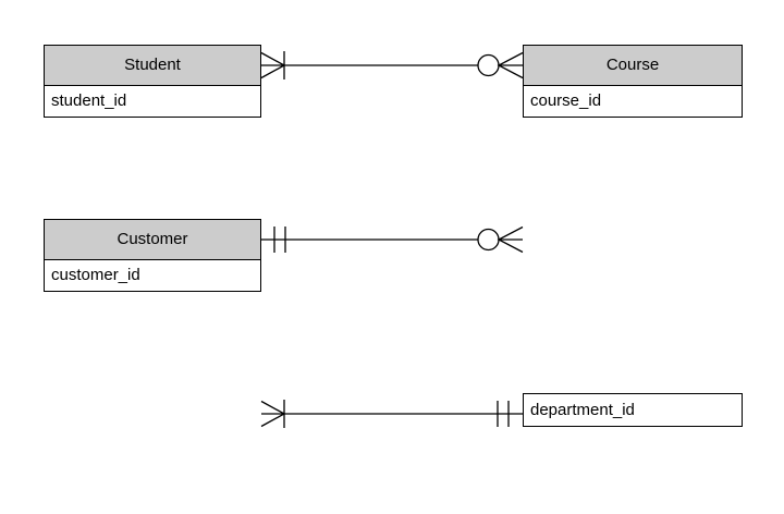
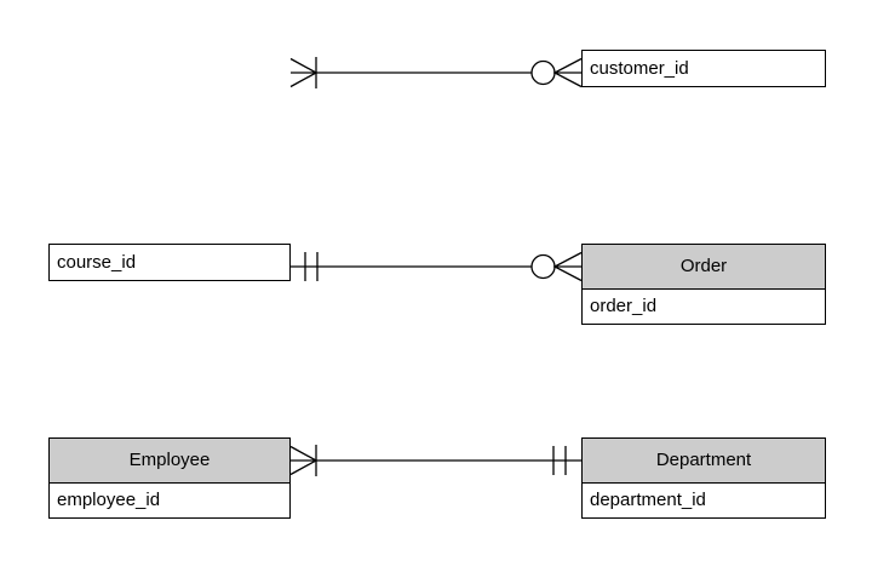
- Student
- student_id
- Course
- course_id
+ customer_id
- Customer
- customer_id
+ course_id
+ Order
+ order_id
+ Employee
+ employee_id
+ Department
  department_id
